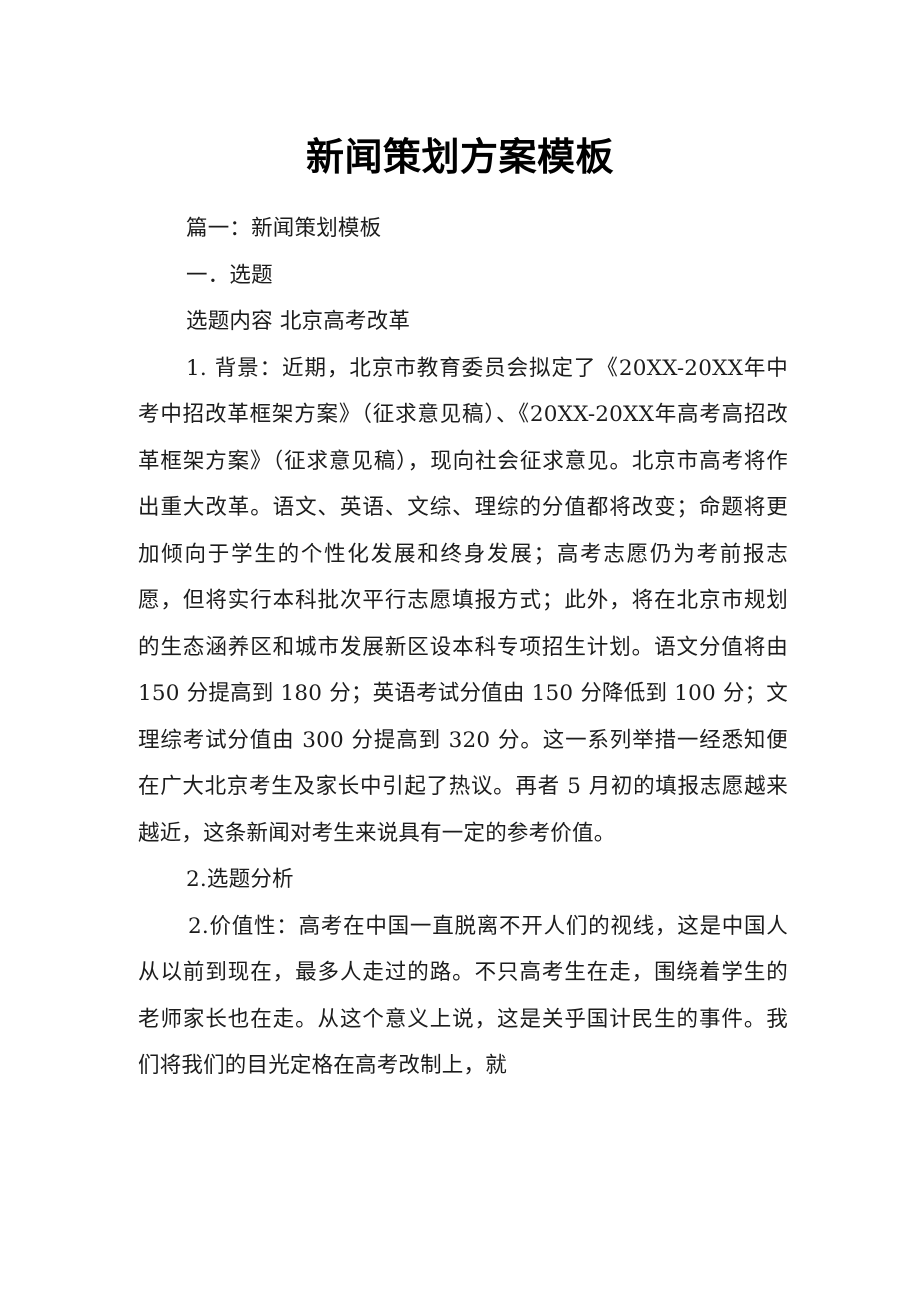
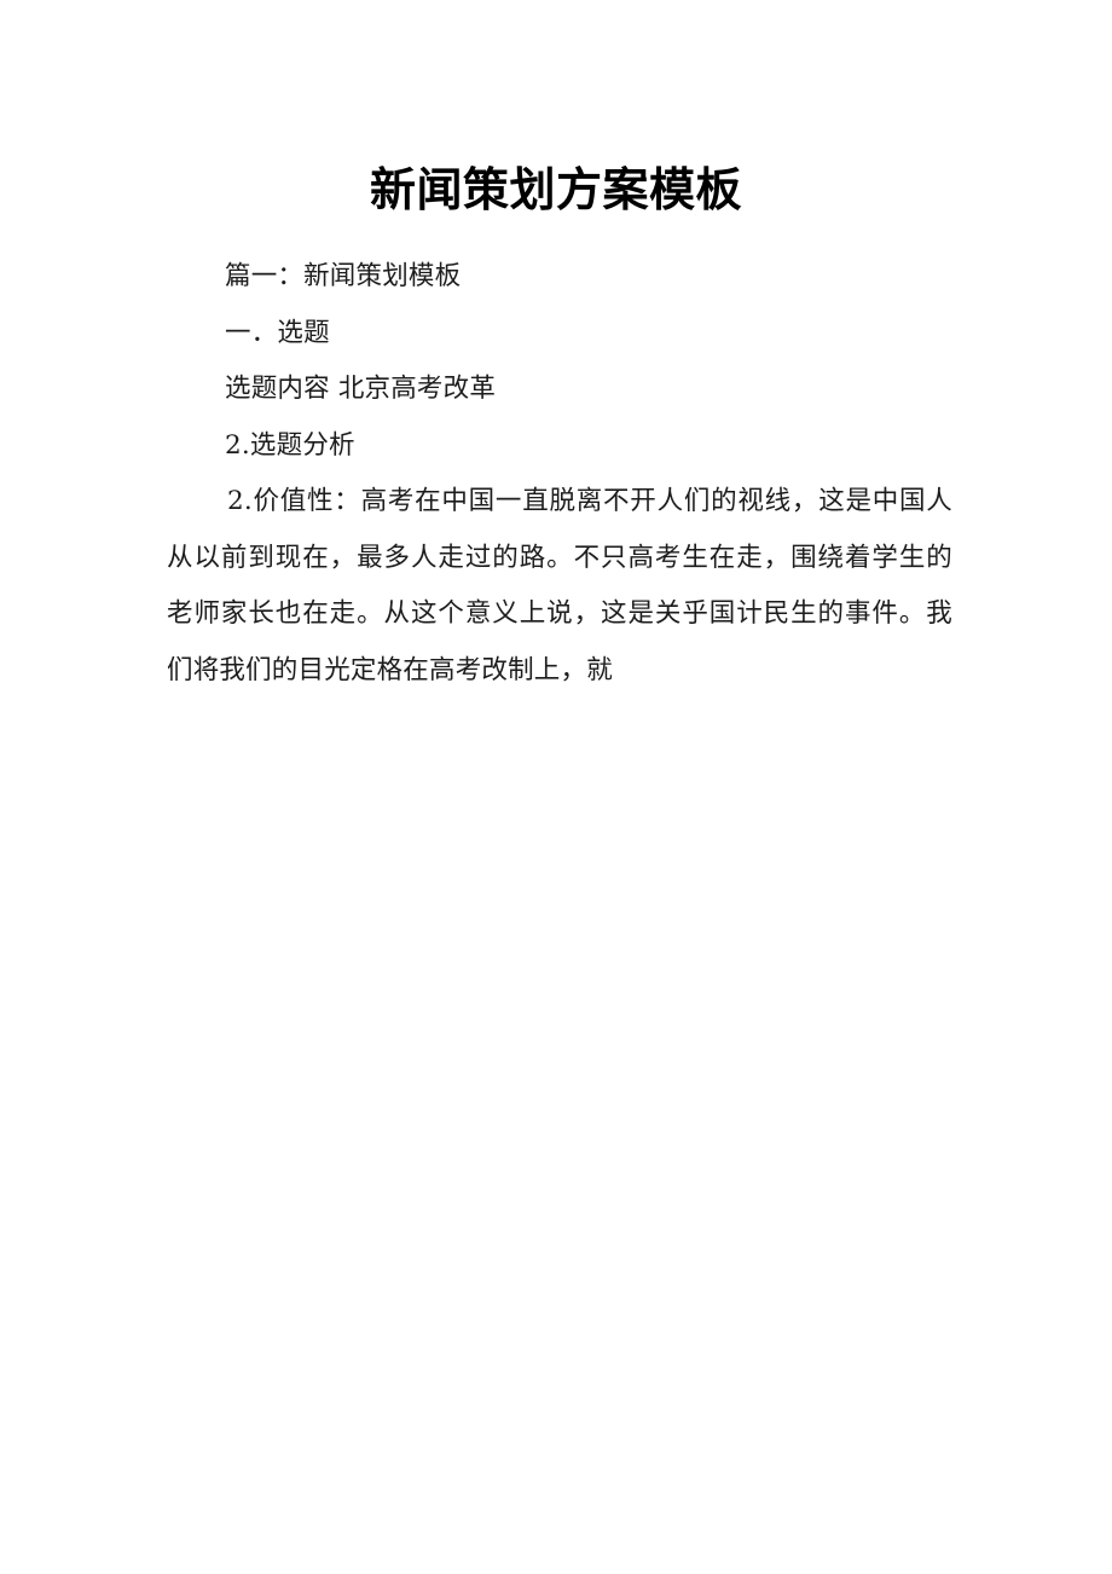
  新闻策划方案模板
  篇一：新闻策划模板
  一．选题
  选题内容 北京高考改革
- 1. 背景：近期，北京市教育委员会拟定了《20XX-20XX年中考中招改革框架方案》（征求意见稿）、《20XX-20XX年高考高招改革框架方案》（征求意见稿），现向社会征求意见。北京市高考将作出重大改革。语文、英语、文综、理综的分值都将改变；命题将更加倾向于学生的个性化发展和终身发展；高考志愿仍为考前报志愿，但将实行本科批次平行志愿填报方式；此外，将在北京市规划的生态涵养区和城市发展新区设本科专项招生计划。语文分值将由 150 分提高到 180 分；英语考试分值由 150 分降低到 100 分；文理综考试分值由 300 分提高到 320 分。这一系列举措一经悉知便在广大北京考生及家长中引起了热议。再者 5 月初的填报志愿越来越近，这条新闻对考生来说具有一定的参考价值。
  2.选题分析
  2.价值性：高考在中国一直脱离不开人们的视线，这是中国人从以前到现在，最多人走过的路。不只高考生在走，围绕着学生的老师家长也在走。从这个意义上说，这是关乎国计民生的事件。我们将我们的目光定格在高考改制上，就
